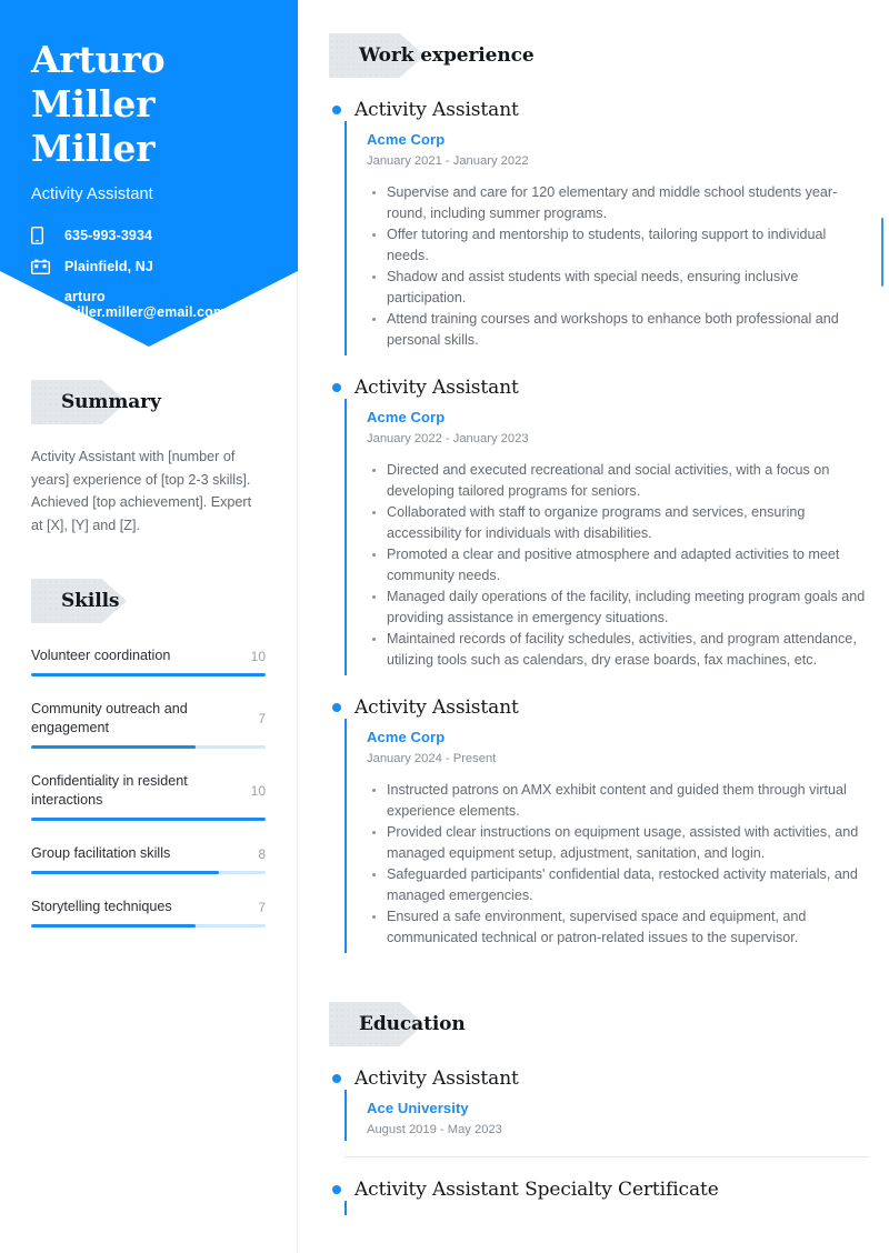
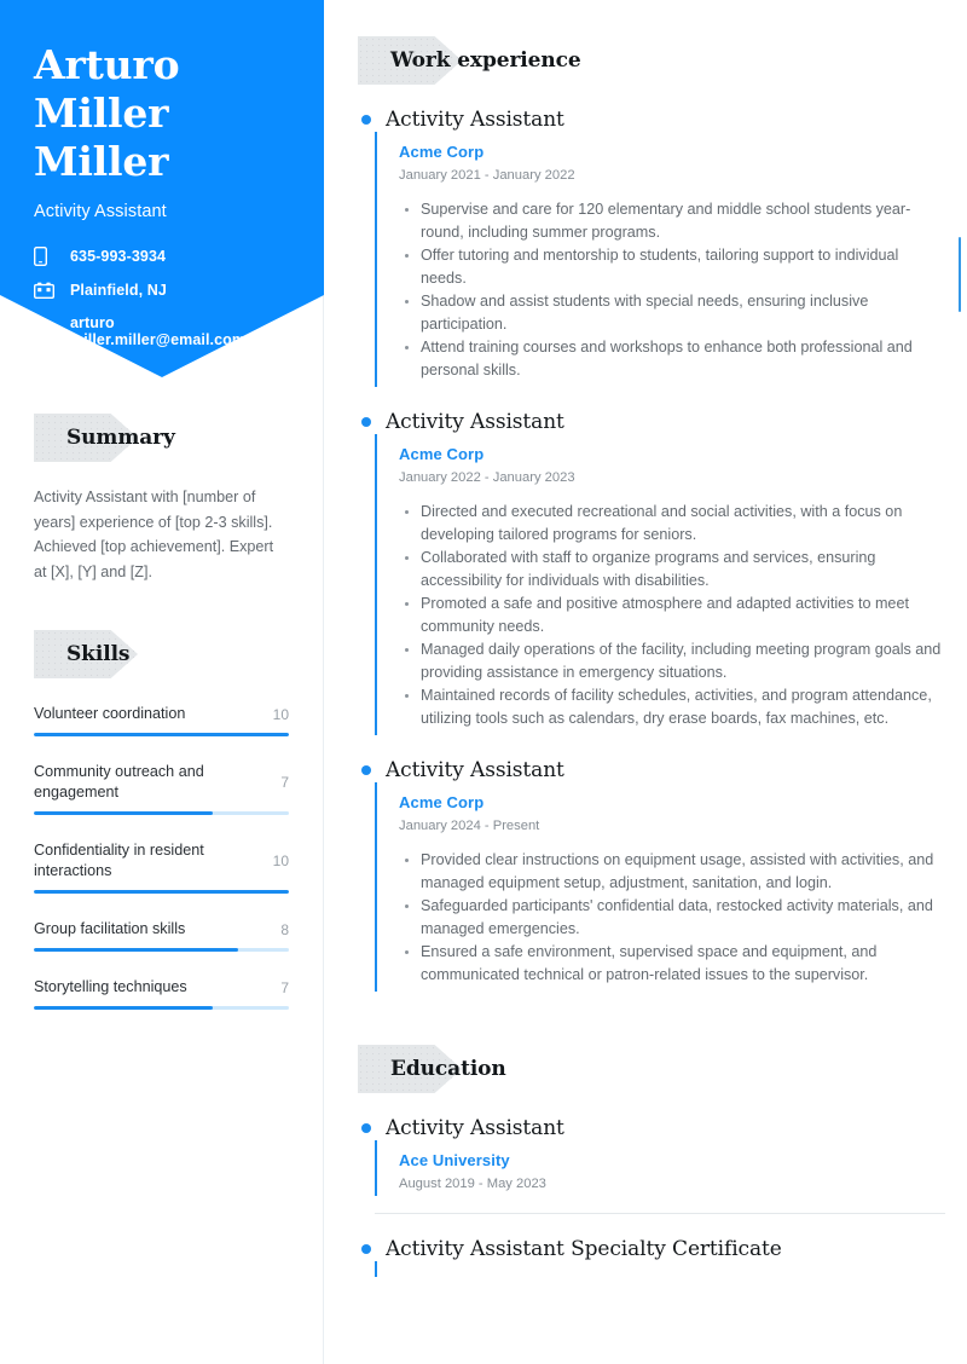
  Arturo
  Miller Miller
  Activity Assistant
  635-993-3934
  Plainfield, NJ
  arturo ller.miller@email.co
  Summary
  Activity Assistant with [number of years] experience of [top 2-3 skills]. Achieved [top achievement]. Expert at [X], [Y] and [Z].
  Skills
  Volunteer coordination
  10
  Community outreach and engagement
  7
  Confidentiality in resident interactions
  10
  Group facilitation skills
  8
  Storytelling techniques
  7
  Work experience
  Activity Assistant
  Acme Corp
  January 2021 - January 2022
  Supervise and care for 120 elementary and middle school students year-round, including summer programs.
  Offer tutoring and mentorship to students, tailoring support to individual needs.
  Shadow and assist students with special needs, ensuring inclusive participation.
  Attend training courses and workshops to enhance both professional and personal skills.
  Activity Assistant
  Acme Corp
  January 2022 - January 2023
  Directed and executed recreational and social activities, with a focus on developing tailored programs for seniors.
  Collaborated with staff to organize programs and services, ensuring accessibility for individuals with disabilities.
- Promoted a clear and positive atmosphere and adapted activities to meet community needs.
+ Promoted a safe and positive atmosphere and adapted activities to meet community needs.
  Managed daily operations of the facility, including meeting program goals and providing assistance in emergency situations.
  Maintained records of facility schedules, activities, and program attendance, utilizing tools such as calendars, dry erase boards, fax machines, etc.
  Activity Assistant
  Acme Corp
  January 2024 - Present
- Instructed patrons on AMX exhibit content and guided them through virtual experience elements.
  Provided clear instructions on equipment usage, assisted with activities, and managed equipment setup, adjustment, sanitation, and login.
  Safeguarded participants' confidential data, restocked activity materials, and managed emergencies.
  Ensured a safe environment, supervised space and equipment, and communicated technical or patron-related issues to the supervisor.
  Education
  Activity Assistant
  Ace University
  August 2019 - May 2023
  Activity Assistant Specialty Certificate
